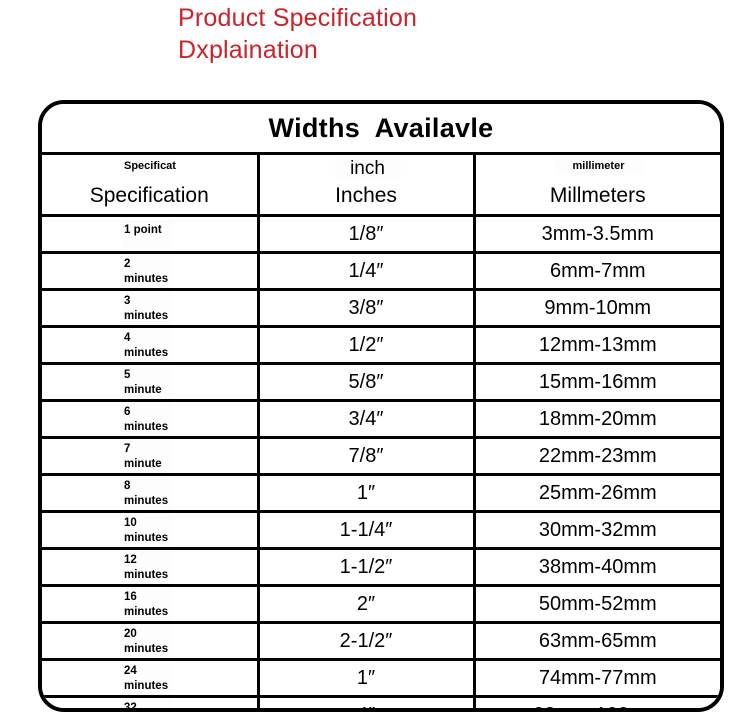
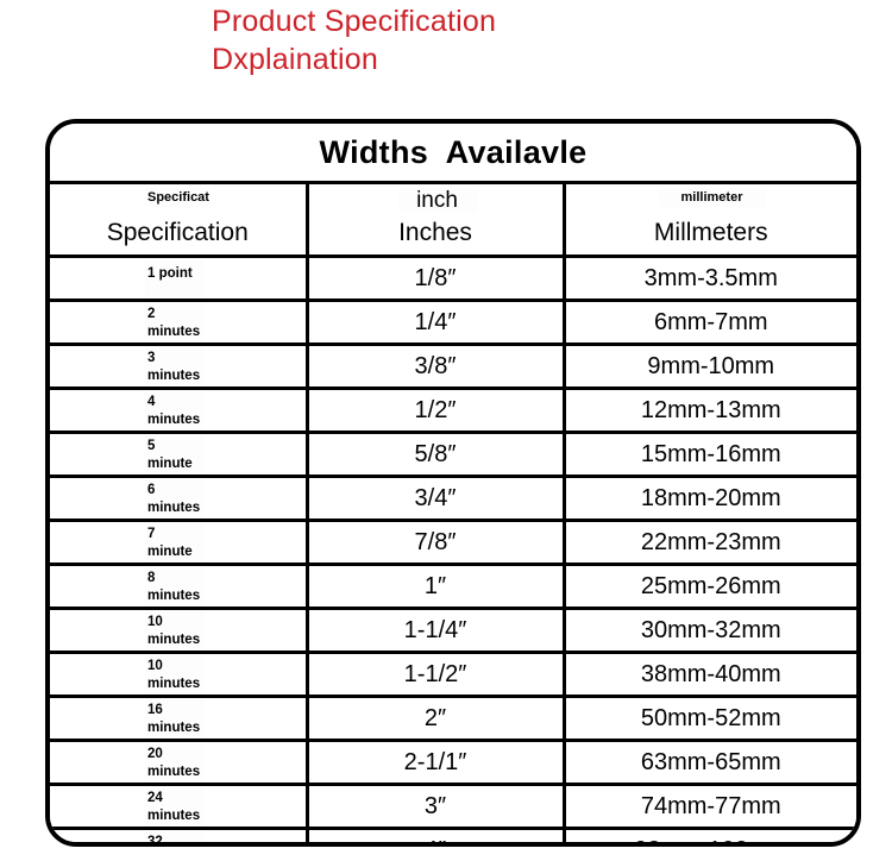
  Product Specification
  Dxplaination
  Widths Availavle
  Specificat Specification	inch Inches	millimeter Millmeters
  1 point	1/8″	3mm-3.5mm
  2minutes	1/4″	6mm-7mm
  3minutes	3/8″	9mm-10mm
  4minutes	1/2″	12mm-13mm
  5minute	5/8″	15mm-16mm
  6minutes	3/4″	18mm-20mm
  7minute	7/8″	22mm-23mm
  8minutes	1″	25mm-26mm
  10minutes	1-1/4″	30mm-32mm
- 12minutes	1-1/2″	38mm-40mm
+ 10minutes	1-1/2″	38mm-40mm
  16minutes	2″	50mm-52mm
- 20minutes	2-1/2″	63mm-65mm
+ 20minutes	2-1/1″	63mm-65mm
- 24minutes	1″	74mm-77mm
+ 24minutes	3″	74mm-77mm
